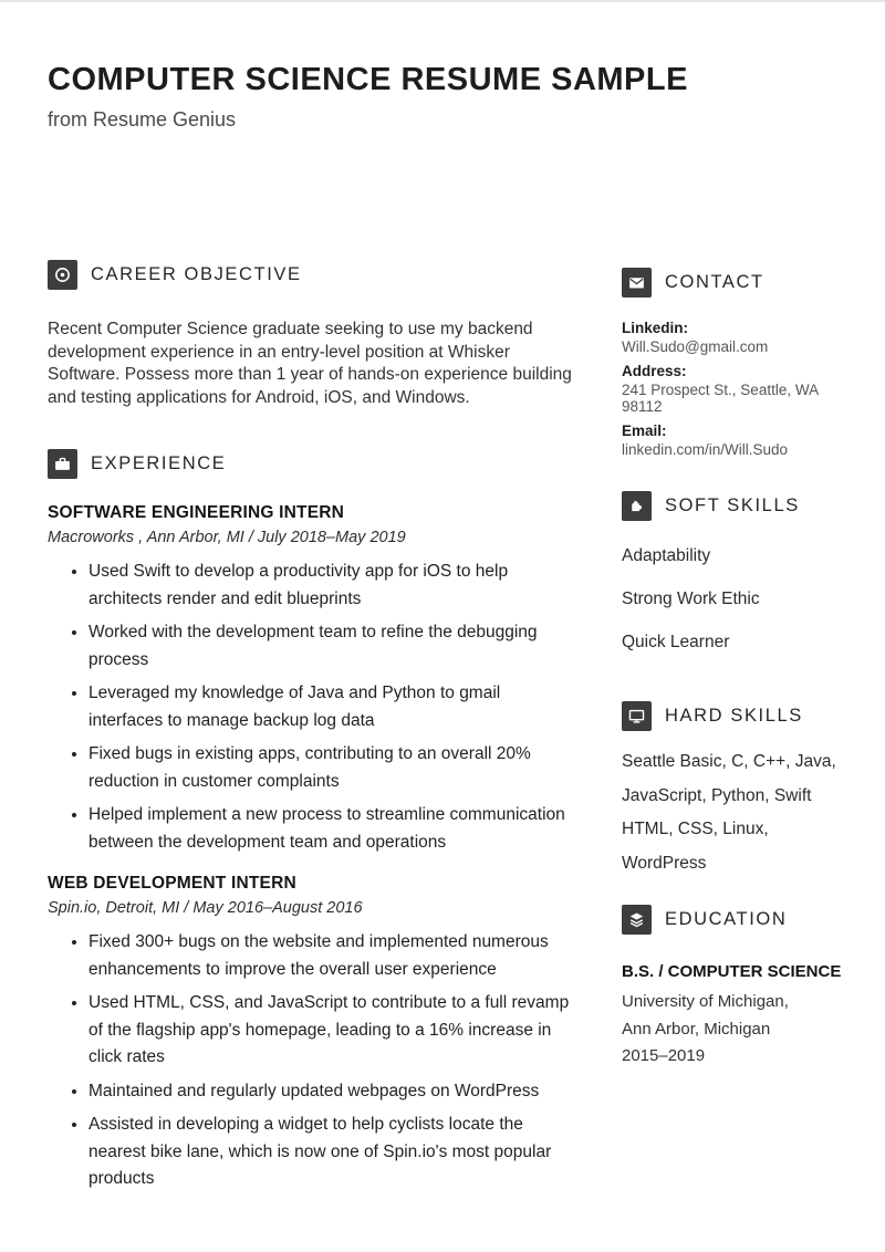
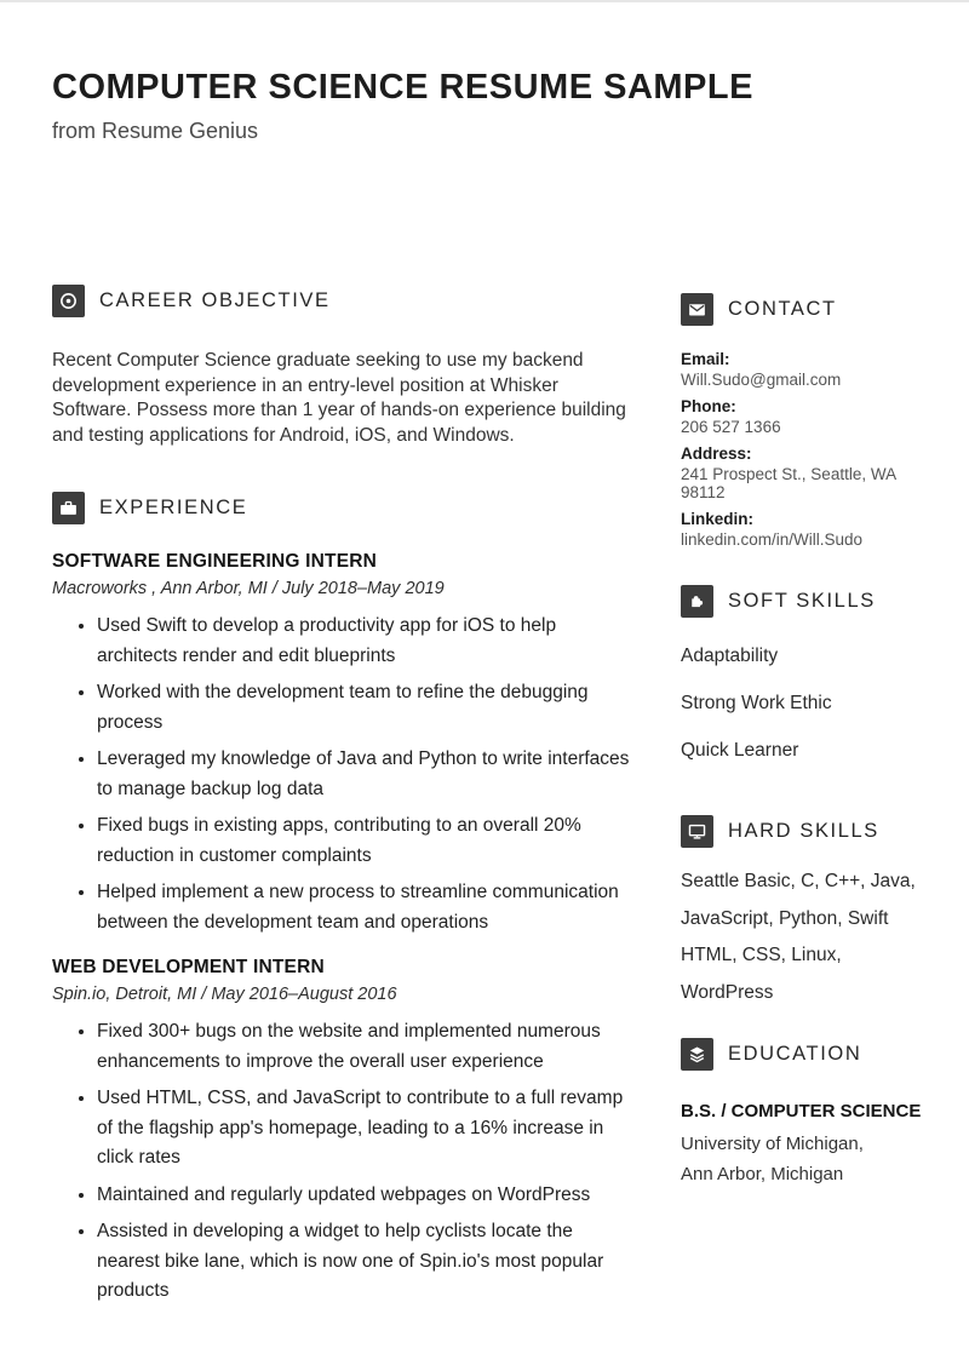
  COMPUTER SCIENCE RESUME SAMPLE
  from Resume Genius
  CAREER OBJECTIVE
  Recent Computer Science graduate seeking to use my backend development experience in an entry-level position at Whisker Software. Possess more than 1 year of hands-on experience building and testing applications for Android, iOS, and Windows.
  EXPERIENCE
  SOFTWARE ENGINEERING INTERN
  Macroworks , Ann Arbor, MI / July 2018–May 2019
  Used Swift to develop a productivity app for iOS to help architects render and edit blueprints
  Worked with the development team to refine the debugging process
- Leveraged my knowledge of Java and Python to gmail interfaces to manage backup log data
+ Leveraged my knowledge of Java and Python to write interfaces to manage backup log data
  Fixed bugs in existing apps, contributing to an overall 20% reduction in customer complaints
  Helped implement a new process to streamline communication between the development team and operations
  WEB DEVELOPMENT INTERN
  Spin.io, Detroit, MI / May 2016–August 2016
  Fixed 300+ bugs on the website and implemented numerous enhancements to improve the overall user experience
  Used HTML, CSS, and JavaScript to contribute to a full revamp of the flagship app's homepage, leading to a 16% increase in click rates
  Maintained and regularly updated webpages on WordPress
  Assisted in developing a widget to help cyclists locate the nearest bike lane, which is now one of Spin.io's most popular products
  CONTACT
- Linkedin:
+ Email:
  Will.Sudo@gmail.com
+ Phone:
+ 206 527 1366
  Address:
  241 Prospect St., Seattle, WA 98112
- Email:
+ Linkedin:
  linkedin.com/in/Will.Sudo
  SOFT SKILLS
  Adaptability
  Strong Work Ethic
  Quick Learner
  HARD SKILLS
  Seattle Basic, C, C++, Java,
  JavaScript, Python, Swift
  HTML, CSS, Linux,
  WordPress
  EDUCATION
  B.S. / COMPUTER SCIENCE
  University of Michigan,
  Ann Arbor, Michigan
- 2015–2019
